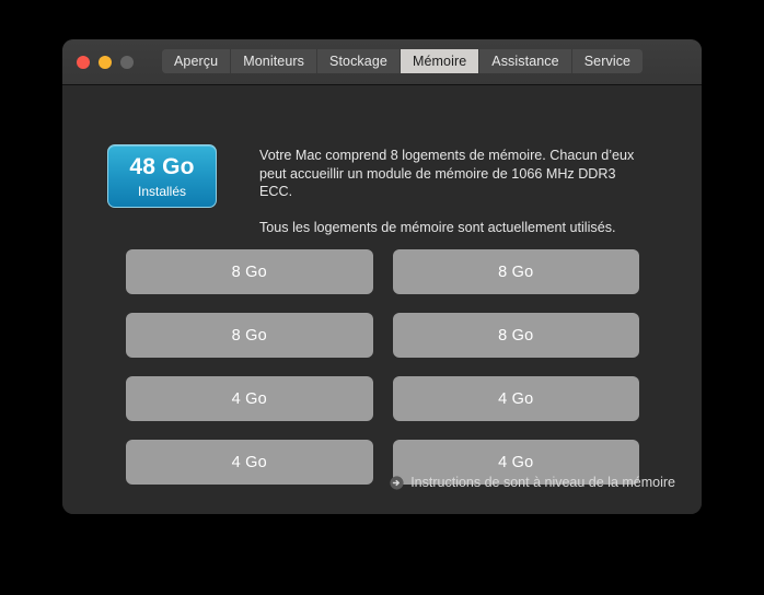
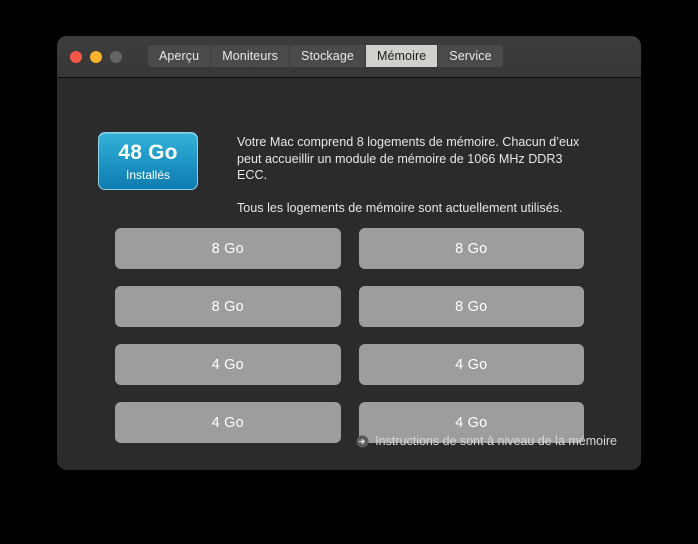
  Aperçu
  Moniteurs
  Stockage
  Mémoire
- Assistance
  Service
  48 Go
  Installés
  Votre Mac comprend 8 logements de mémoire. Chacun d’eux peut accueillir un module de mémoire de 1066 MHz DDR3 ECC.
  Tous les logements de mémoire sont actuellement utilisés.
  8 Go
  8 Go
  8 Go
  8 Go
  4 Go
  4 Go
  4 Go
  4 Go
  Instructions de sont à niveau de la mémoire
